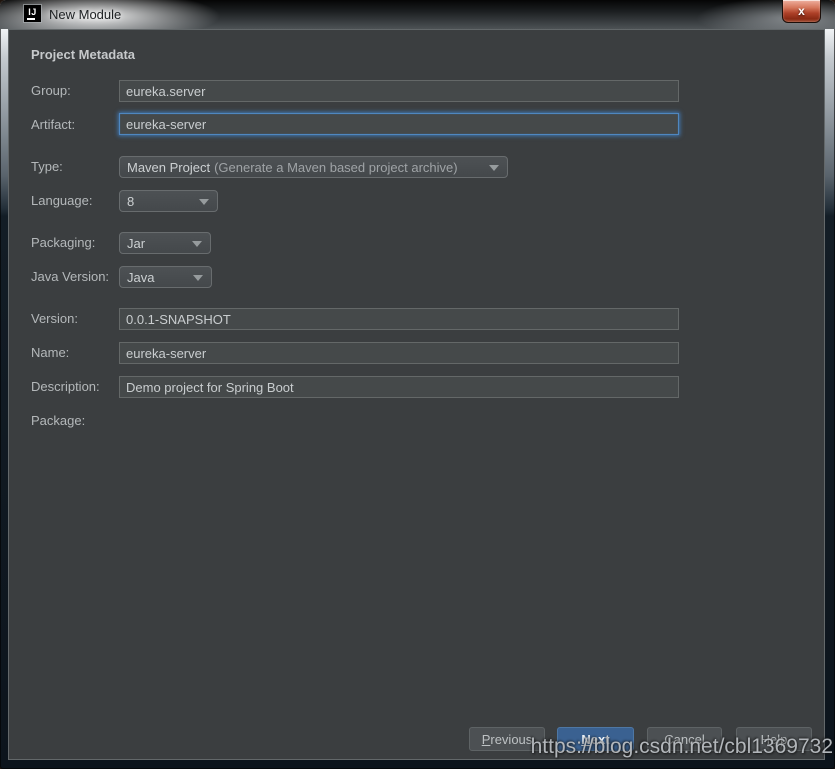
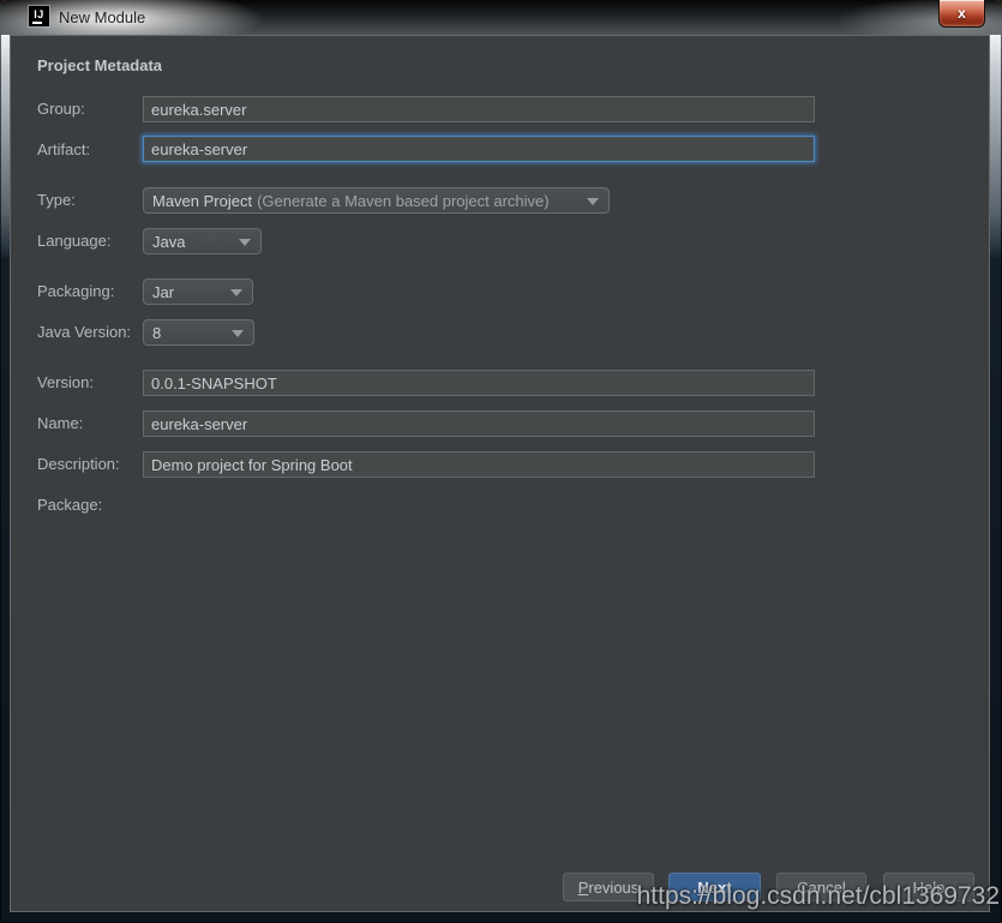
  IJ
  New Module
  x
  Project Metadata
  Group:
  eureka.server
  Artifact:
  eureka-server
  Type:
  Maven Project
  (Generate a Maven based project archive)
  Language:
- 8
+ Java
  Packaging:
  Jar
  Java Version:
- Java
+ 8
  Version:
  0.0.1-SNAPSHOT
  Name:
  eureka-server
  Description:
  Demo project for Spring Boot
  Package:
  Previous
  Next
  Cancel
  Help
  https://blog.csdn.net/cbl1369732
